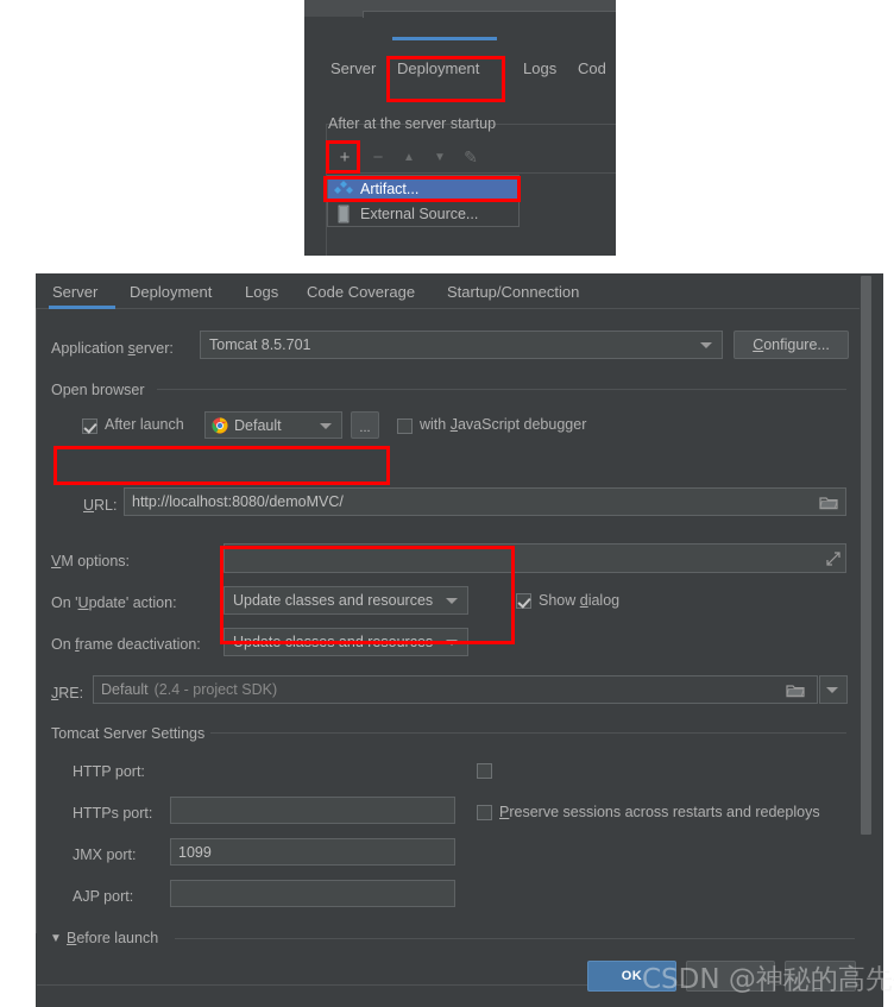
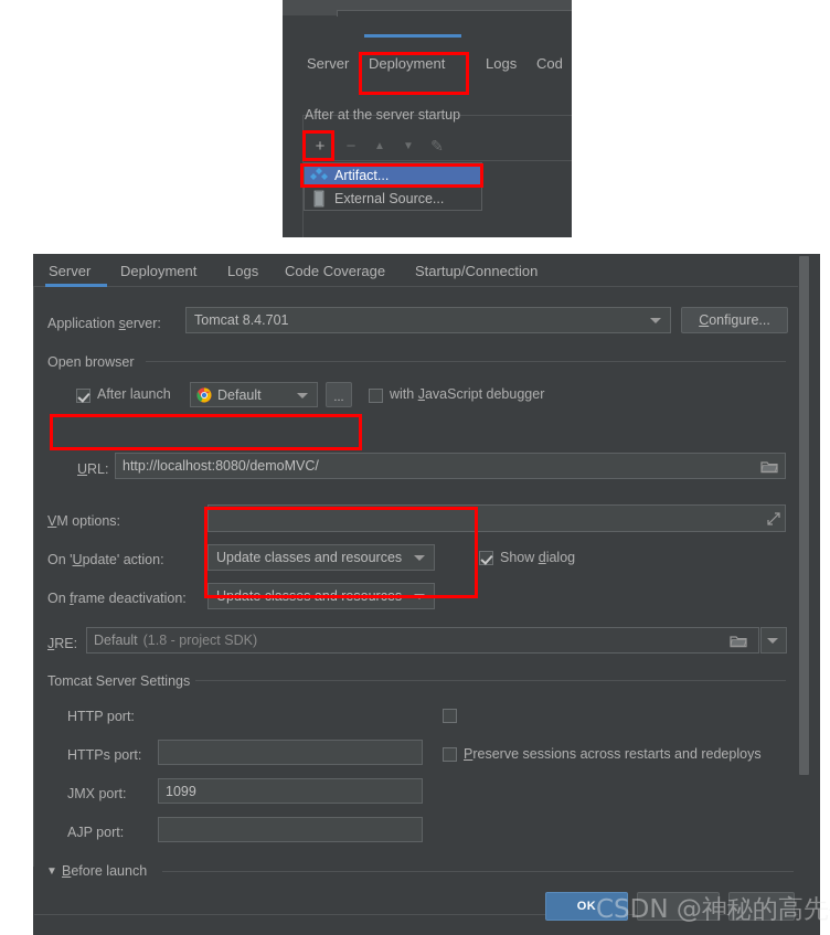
  Server
  Deployment
  Logs
  Cod
  After at the server startup
  +
  −
  ▲
  ▼
  ✎
  Artifact...
  External Source...
  Server
  Deployment
  Logs
  Code Coverage
  Startup/Connection
  Application server:
- Tomcat 8.5.701
+ Tomcat 8.4.701
  Configure...
  Open browser
  After launch
  Default
  ...
  with JavaScript debugger
  URL:
  http://localhost:8080/demoMVC/
  VM options:
  On 'Update' action:
  Update classes and resources
  Show dialog
  On frame deactivation:
  Update classes and resources
  JRE:
  Default
- (2.4 - project SDK)
+ (1.8 - project SDK)
  Tomcat Server Settings
  HTTP port:
  HTTPs port:
  JMX port:
  1099
  AJP port:
  Preserve sessions across restarts and redeploys
  ▼
  Before launch
  OK
  CSDN @神秘的高先
